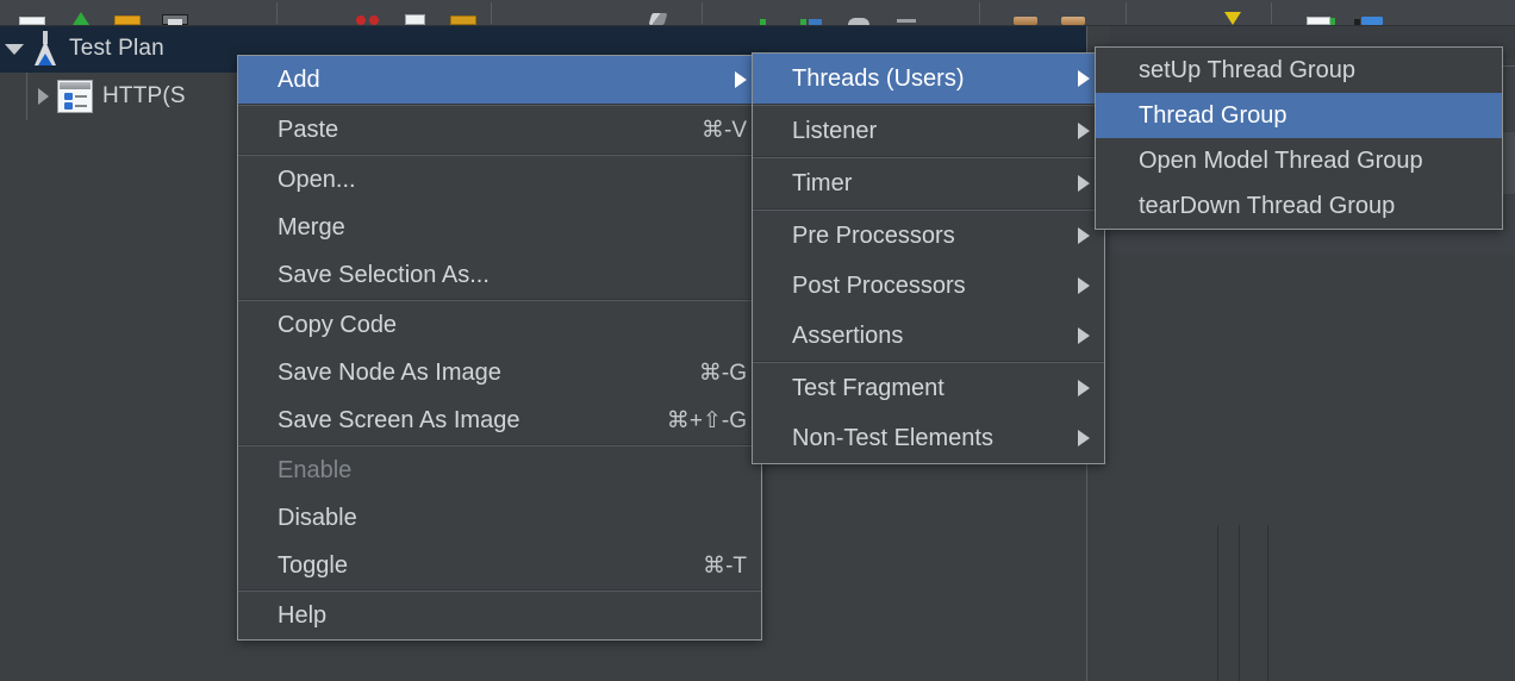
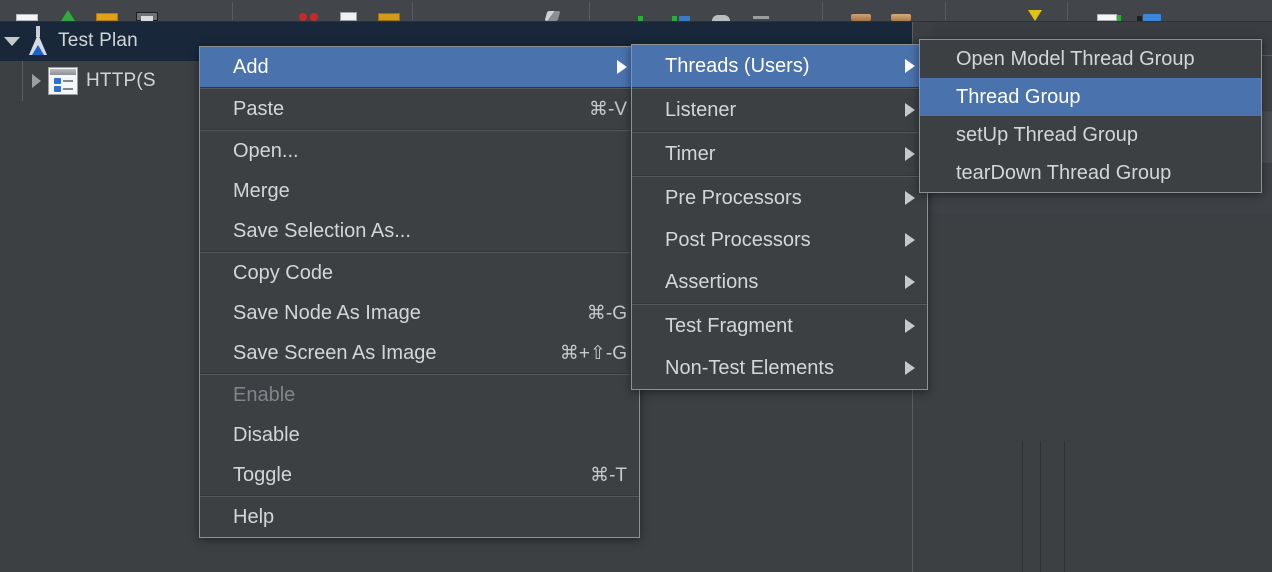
  Test Plan
  HTTP(S
  Add
  Paste
  ⌘-V
  Open...
  Merge
  Save Selection As...
  Copy Code
  Save Node As Image
  ⌘-G
  Save Screen As Image
  ⌘+⇧-G
  Enable
  Disable
  Toggle
  ⌘-T
  Help
  Threads (Users)
  Listener
  Timer
  Pre Processors
  Post Processors
  Assertions
  Test Fragment
  Non-Test Elements
- setUp Thread Group
+ Open Model Thread Group
  Thread Group
- Open Model Thread Group
+ setUp Thread Group
  tearDown Thread Group
